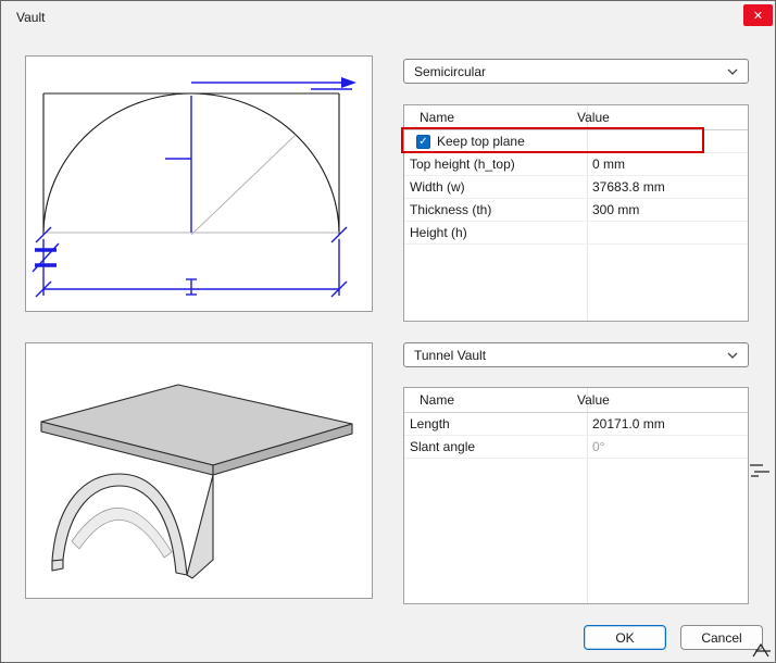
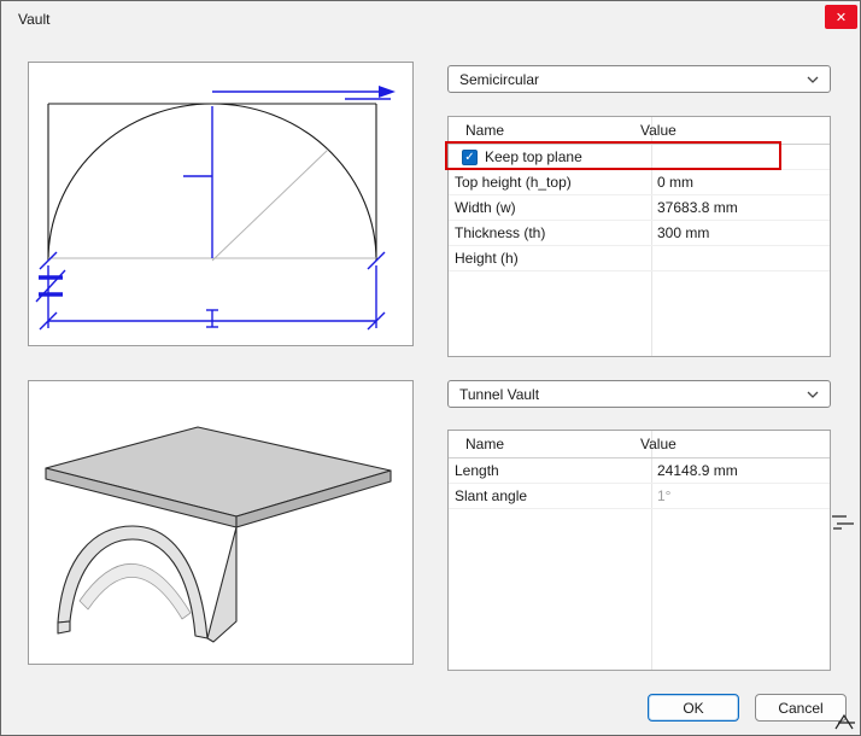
  Vault
  ✕
  Semicircular
  Name
  Value
  ✓
  Keep top plane
  Top height (h_top)
  0 mm
  Width (w)
  37683.8 mm
  Thickness (th)
  300 mm
  Height (h)
  Tunnel Vault
  Name
  Value
  Length
- 20171.0 mm
+ 24148.9 mm
  Slant angle
- 0°
+ 1°
  OK
  Cancel
